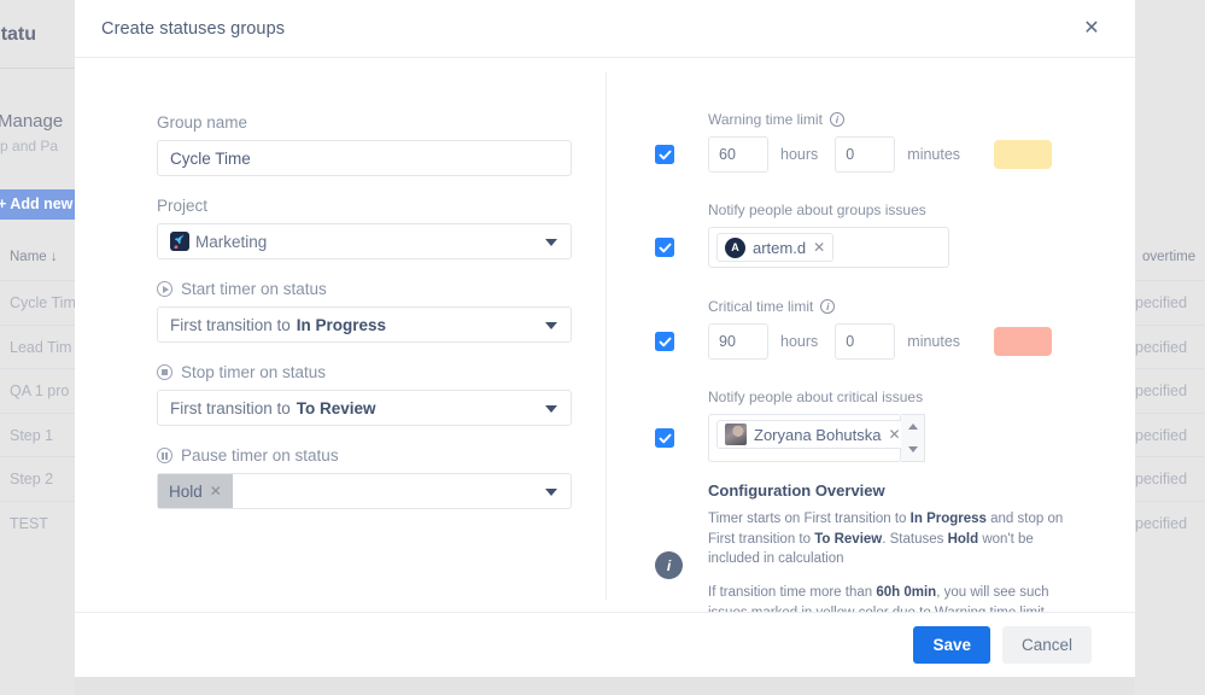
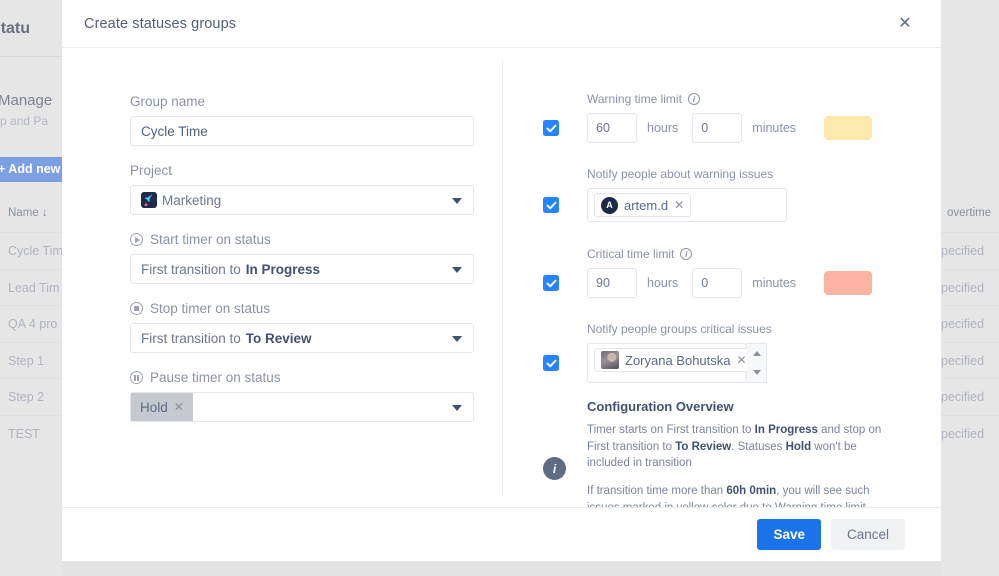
  Manage
  p and Pa
  + Add new
  Name ↓
  Cycle Tim
  Lead Tim
- QA 1 pro
+ QA 4 pro
  Step 1
  Step 2
  TEST
  overtime
  pecified
  pecified
  pecified
  pecified
  pecified
  pecified
  Create statuses groups
  ✕
  Group name
  Cycle Time
  Project
  Marketing
  Start timer on status
  First transition to
  In Progress
  Stop timer on status
  First transition to
  To Review
  Pause timer on status
  Hold
  ✕
  Warning time limit
  i
  60
  hours
  0
  minutes
- Notify people about groups issues
+ Notify people about warning issues
  A
  artem.d
  ✕
  Critical time limit
  i
  90
  hours
  0
  minutes
- Notify people about critical issues
+ Notify people groups critical issues
  Zoryana Bohutska
  ✕
  i
  Configuration Overview
- Timer starts on First transition to In Progress and stop on First transition to To Review. Statuses Hold won't be included in calculation
+ Timer starts on First transition to In Progress and stop on First transition to To Review. Statuses Hold won't be included in transition
  Save
  Cancel
